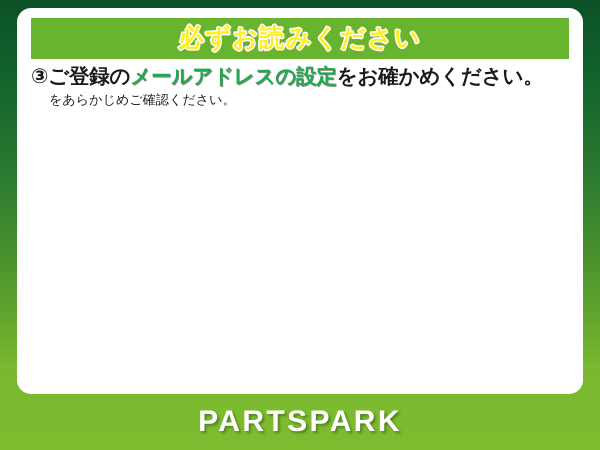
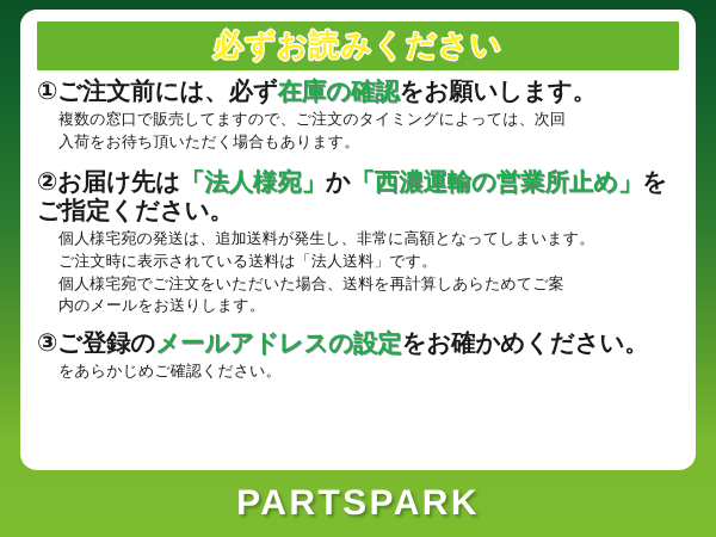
  必ずお読みください
+ ①ご注文前には、必ず在庫の確認をお願いします。
+ 複数の窓口で販売してますので、ご注文のタイミングによっては、次回
+ 入荷をお待ち頂いただく場合もあります。
+ ②お届け先は「法人様宛」か「西濃運輸の営業所止め」をご指定ください。
+ 個人様宅宛の発送は、追加送料が発生し、非常に高額となってしまいます。
+ ご注文時に表示されている送料は「法人送料」です。
+ 個人様宅宛でご注文をいただいた場合、送料を再計算しあらためてご案
+ 内のメールをお送りします。
  ③ご登録のメールアドレスの設定をお確かめください。
  をあらかじめご確認ください。
  PARTSPARK
